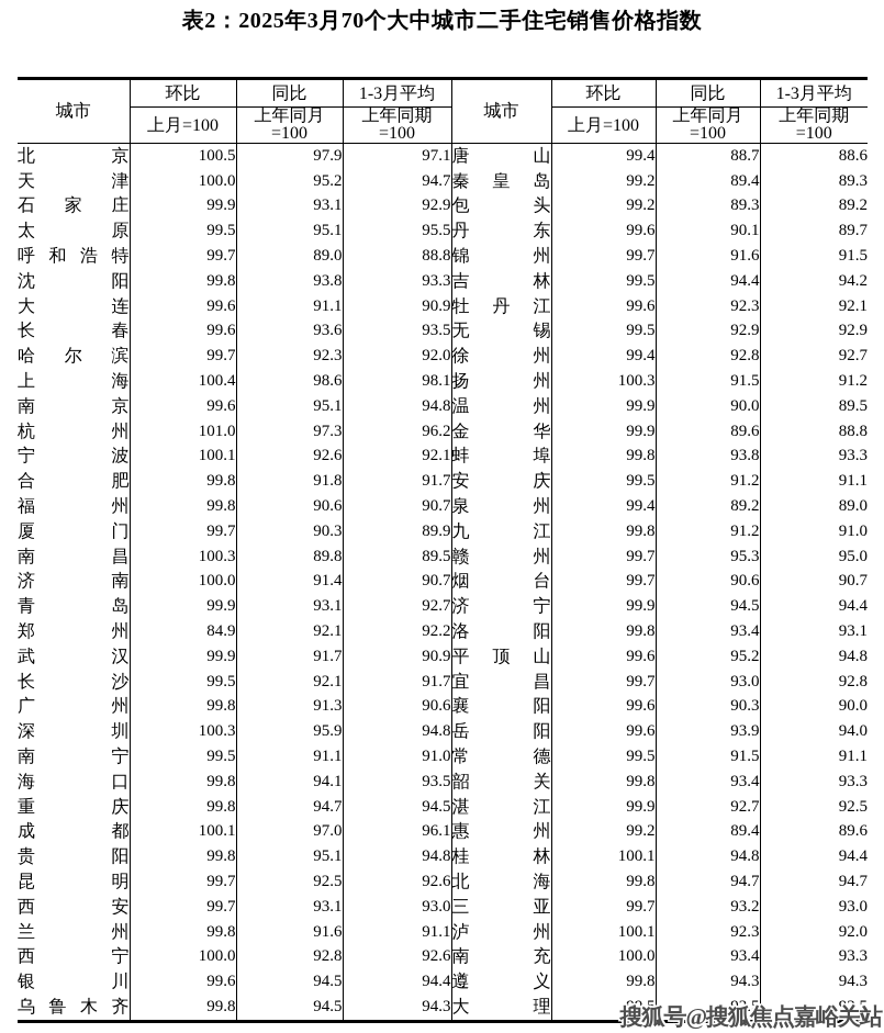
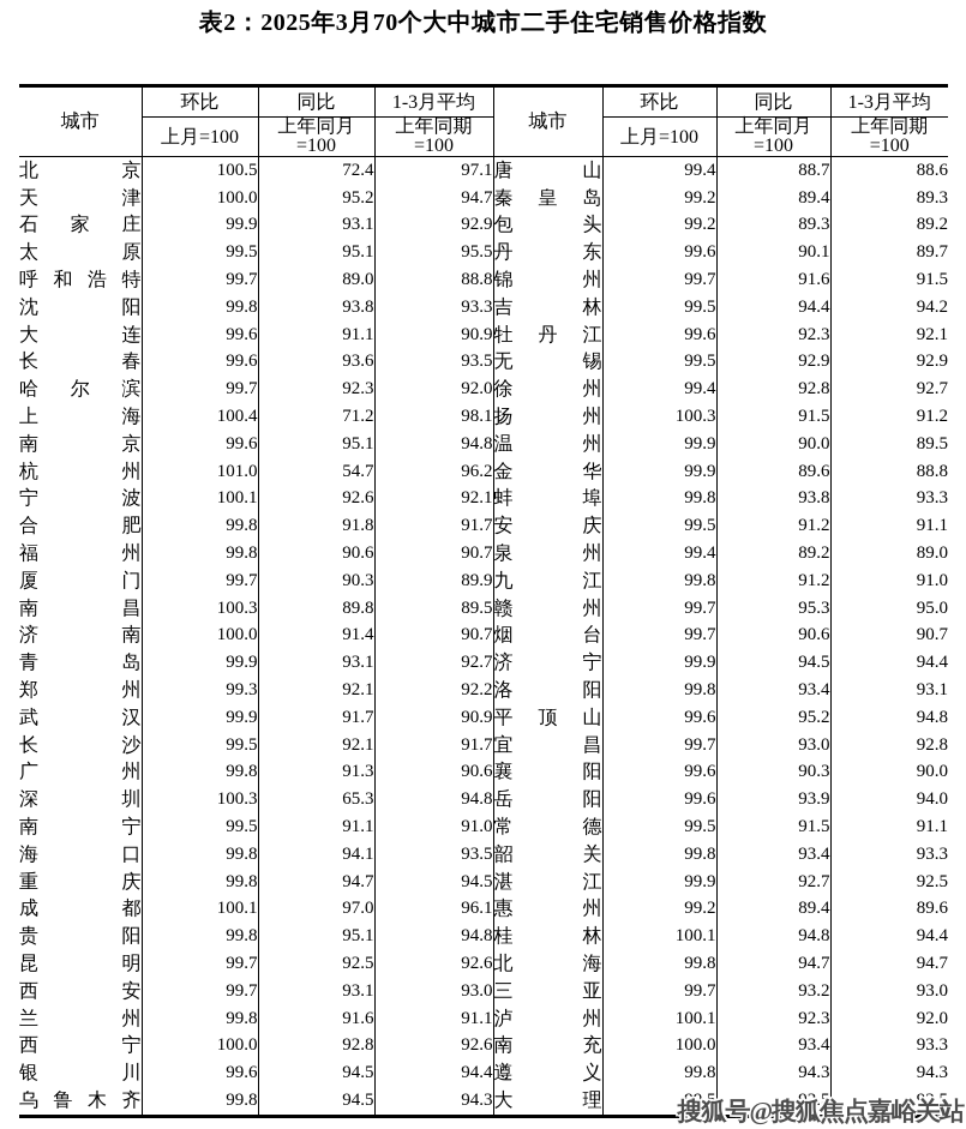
  表2：2025年3月70个大中城市二手住宅销售价格指数
  城市	环比	同比	1-3月平均	城市	环比	同比	1-3月平均
  上月=100	上年同月 =100	上年同期 =100	上月=100	上年同月 =100	上年同期 =100
- 北京	100.5	97.9	97.1	唐山	99.4	88.7	88.6
+ 北京	100.5	72.4	97.1	唐山	99.4	88.7	88.6
  天津	100.0	95.2	94.7	秦皇岛	99.2	89.4	89.3
  石家庄	99.9	93.1	92.9	包头	99.2	89.3	89.2
  太原	99.5	95.1	95.5	丹东	99.6	90.1	89.7
  呼和浩特	99.7	89.0	88.8	锦州	99.7	91.6	91.5
  沈阳	99.8	93.8	93.3	吉林	99.5	94.4	94.2
  大连	99.6	91.1	90.9	牡丹江	99.6	92.3	92.1
  长春	99.6	93.6	93.5	无锡	99.5	92.9	92.9
  哈尔滨	99.7	92.3	92.0	徐州	99.4	92.8	92.7
- 上海	100.4	98.6	98.1	扬州	100.3	91.5	91.2
+ 上海	100.4	71.2	98.1	扬州	100.3	91.5	91.2
  南京	99.6	95.1	94.8	温州	99.9	90.0	89.5
- 杭州	101.0	97.3	96.2	金华	99.9	89.6	88.8
+ 杭州	101.0	54.7	96.2	金华	99.9	89.6	88.8
  宁波	100.1	92.6	92.1	蚌埠	99.8	93.8	93.3
  合肥	99.8	91.8	91.7	安庆	99.5	91.2	91.1
  福州	99.8	90.6	90.7	泉州	99.4	89.2	89.0
  厦门	99.7	90.3	89.9	九江	99.8	91.2	91.0
  南昌	100.3	89.8	89.5	赣州	99.7	95.3	95.0
  济南	100.0	91.4	90.7	烟台	99.7	90.6	90.7
  青岛	99.9	93.1	92.7	济宁	99.9	94.5	94.4
- 郑州	84.9	92.1	92.2	洛阳	99.8	93.4	93.1
+ 郑州	99.3	92.1	92.2	洛阳	99.8	93.4	93.1
  武汉	99.9	91.7	90.9	平顶山	99.6	95.2	94.8
  长沙	99.5	92.1	91.7	宜昌	99.7	93.0	92.8
  广州	99.8	91.3	90.6	襄阳	99.6	90.3	90.0
- 深圳	100.3	95.9	94.8	岳阳	99.6	93.9	94.0
+ 深圳	100.3	65.3	94.8	岳阳	99.6	93.9	94.0
  南宁	99.5	91.1	91.0	常德	99.5	91.5	91.1
  海口	99.8	94.1	93.5	韶关	99.8	93.4	93.3
  重庆	99.8	94.7	94.5	湛江	99.9	92.7	92.5
  成都	100.1	97.0	96.1	惠州	99.2	89.4	89.6
  贵阳	99.8	95.1	94.8	桂林	100.1	94.8	94.4
  昆明	99.7	92.5	92.6	北海	99.8	94.7	94.7
  西安	99.7	93.1	93.0	三亚	99.7	93.2	93.0
  兰州	99.8	91.6	91.1	泸州	100.1	92.3	92.0
  西宁	100.0	92.8	92.6	南充	100.0	93.4	93.3
  银川	99.6	94.5	94.4	遵义	99.8	94.3	94.3
  乌鲁木齐	99.8	94.5	94.3	大理	99.5	92.5	92.5
  搜狐号@搜狐焦点嘉峪关站
